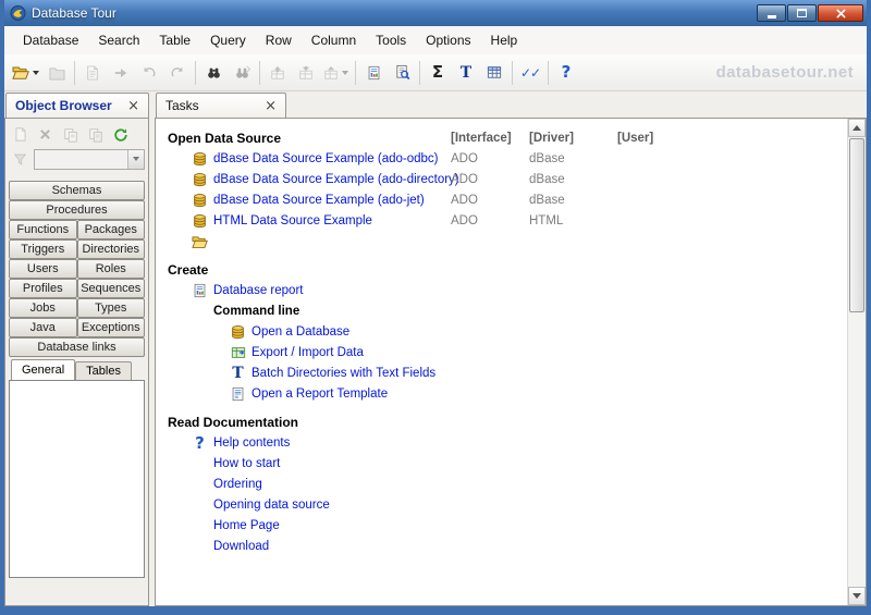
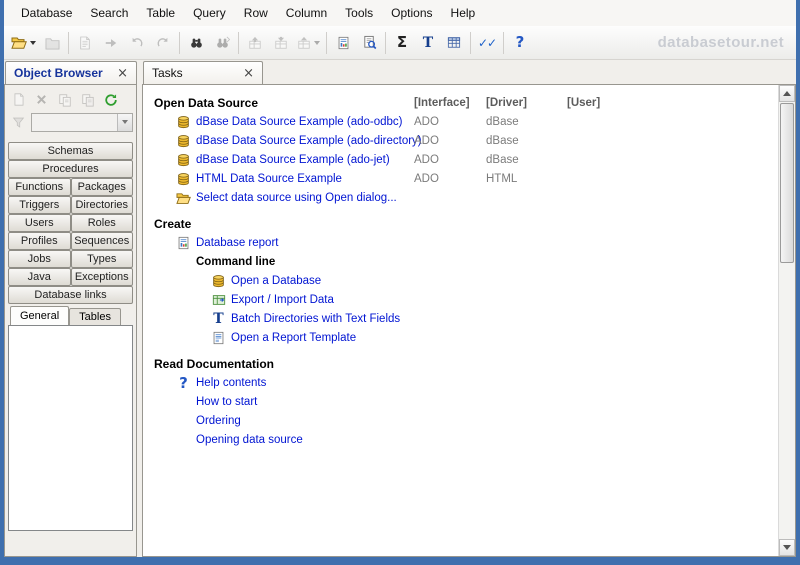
- Database Tour
  Database
  Search
  Table
  Query
  Row
  Column
  Tools
  Options
  Help
  Σ
  T
  ✓✓
  ?
  databasetour.net
  Object Browser
  ×
  Schemas
  Procedures
  Functions
  Packages
  Triggers
  Directories
  Users
  Roles
  Profiles
  Sequences
  Jobs
  Types
  Java
  Exceptions
  Database links
  General
  Tables
  Tasks
  ×
  Open Data Source
  [Interface]
  [Driver]
  [User]
  dBase Data Source Example (ado-odbc)
  ADO
  dBase
  dBase Data Source Example (ado-directory)
  ADO
  dBase
  dBase Data Source Example (ado-jet)
  ADO
  dBase
  HTML Data Source Example
  ADO
  HTML
+ Select data source using Open dialog...
  Create
  Database report
  Command line
  Open a Database
  Export / Import Data
  T
  Batch Directories with Text Fields
  Open a Report Template
  Read Documentation
  ?
  Help contents
  How to start
  Ordering
  Opening data source
- Home Page
- Download
